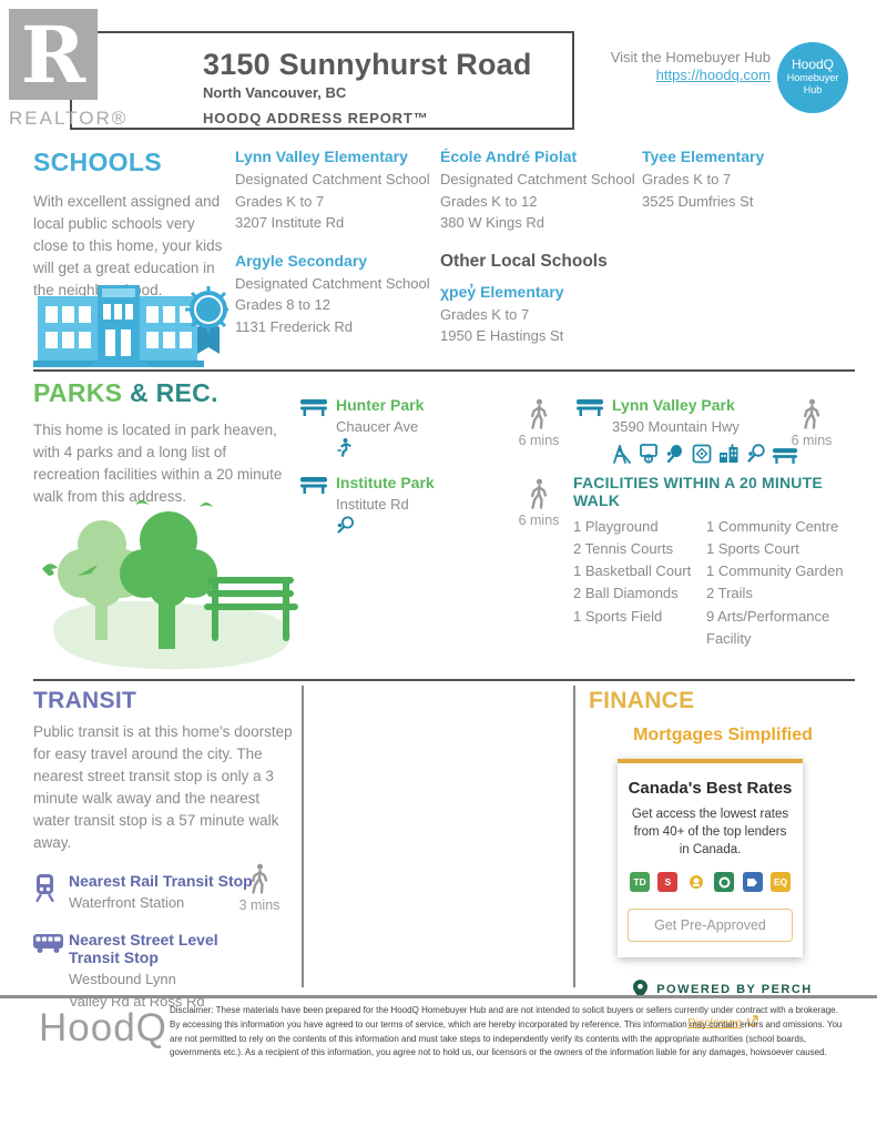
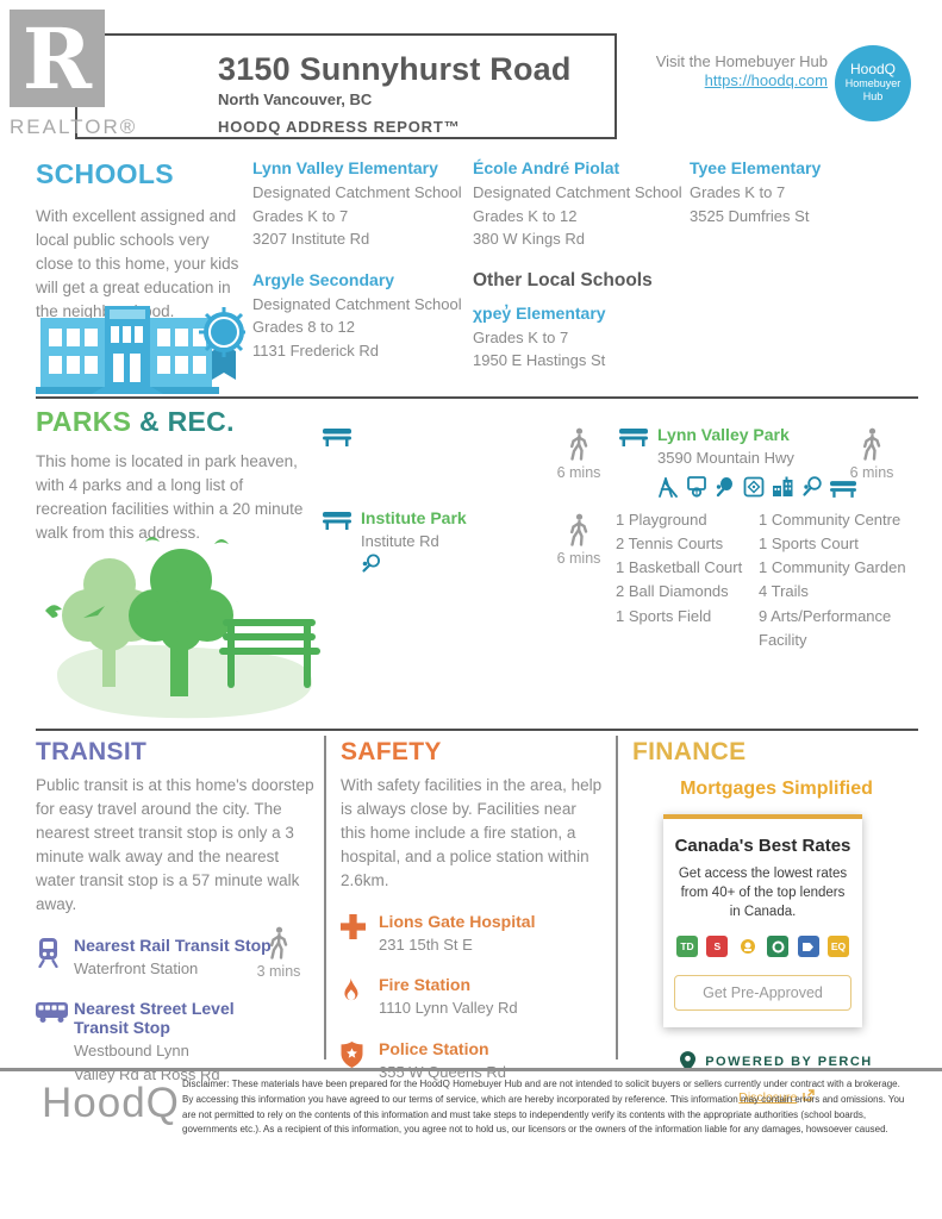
  R
  REALTOR®
  3150 Sunnyhurst Road
  North Vancouver, BC
  HOODQ ADDRESS REPORT™
  Visit the Homebuyer Hub
  https://hoodq.com
  HoodQ
  Homebuyer
  Hub
  SCHOOLS
  With excellent assigned and local public schools very close to this home, your kids will get a great education in the neighod.
  Lynn Valley Elementary
  Designated Catchment School
  Grades K to 7
  3207 Institute Rd
  Argyle Secondary
  Designated Catchment School
  Grades 8 to 12
  1131 Frederick Rd
  École André Piolat
  Designated Catchment School
  Grades K to 12
  380 W Kings Rd
  Other Local Schools
  χpey̓ Elementary
  Grades K to 7
  1950 E Hastings St
  Tyee Elementary
  Grades K to 7
  3525 Dumfries St
  PARKS & REC.
  This home is located in park heaven, with 4 parks and a long list of recreation facilities within a 20 minute walk from this address.
- Hunter Park
- Chaucer Ave
  6 mins
  Institute Park
  Institute Rd
  6 mins
  Lynn Valley Park
  3590 Mountain Hwy
  6 mins
- FACILITIES WITHIN A 20 MINUTE WALK
  1 Playground
  2 Tennis Courts
  1 Basketball Court
  2 Ball Diamonds
  1 Sports Field
  1 Community Centre
  1 Sports Court
  1 Community Garden
- 2 Trails
+ 4 Trails
  9 Arts/Performance Facility
  TRANSIT
  Public transit is at this home's doorstep for easy travel around the city. The nearest street transit stop is only a 3 minute walk away and the nearest water transit stop is a 57 minute walk away.
  Nearest Rail Transit Stop
  Waterfront Station
  Nearest Street Level Transit Stop
  Westbound Lynn Valley Rd at Ross Rd
  3 mins
+ SAFETY
+ With safety facilities in the area, help is always close by. Facilities near this home include a fire station, a hospital, and a police station within 2.6km.
+ Lions Gate Hospital
+ 231 15th St E
+ Fire Station
+ 1110 Lynn Valley Rd
+ Police Station
+ 355 W Queens Rd
  FINANCE
  Mortgages Simplified
  Canada's Best Rates
  Get access the lowest rates from 40+ of the top lenders in Canada.
  TD
  S
  EQ
  Get Pre-Approved
  POWERED BY PERCH
  Disclosure
  HoodQ
  Disclaimer: These materials have been prepared for the HoodQ Homebuyer Hub and are not intended to solicit buyers or sellers currently under contract with a brokerage. By accessing this information you have agreed to our terms of service, which are hereby incorporated by reference. This information may contain errors and omissions. You are not permitted to rely on the contents of this information and must take steps to independently verify its contents with the appropriate authorities (school boards, governments etc.). As a recipient of this information, you agree not to hold us, our licensors or the owners of the information liable for any damages, howsoever caused.
